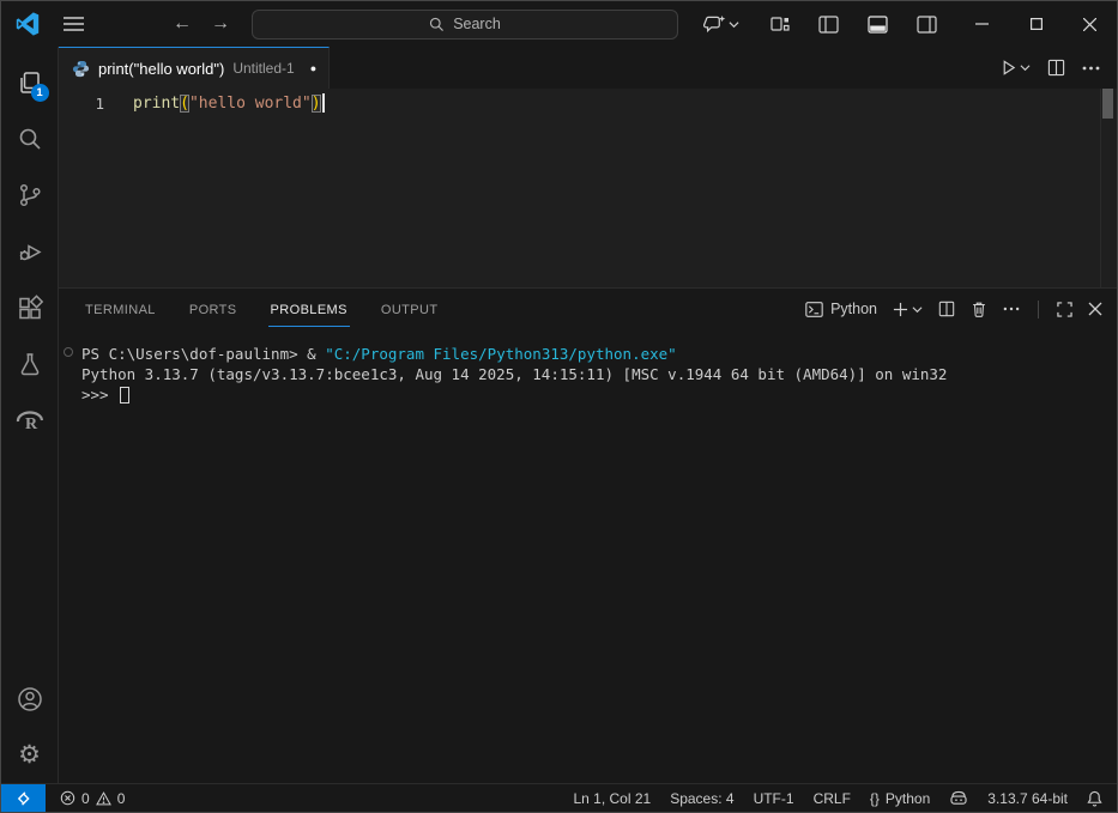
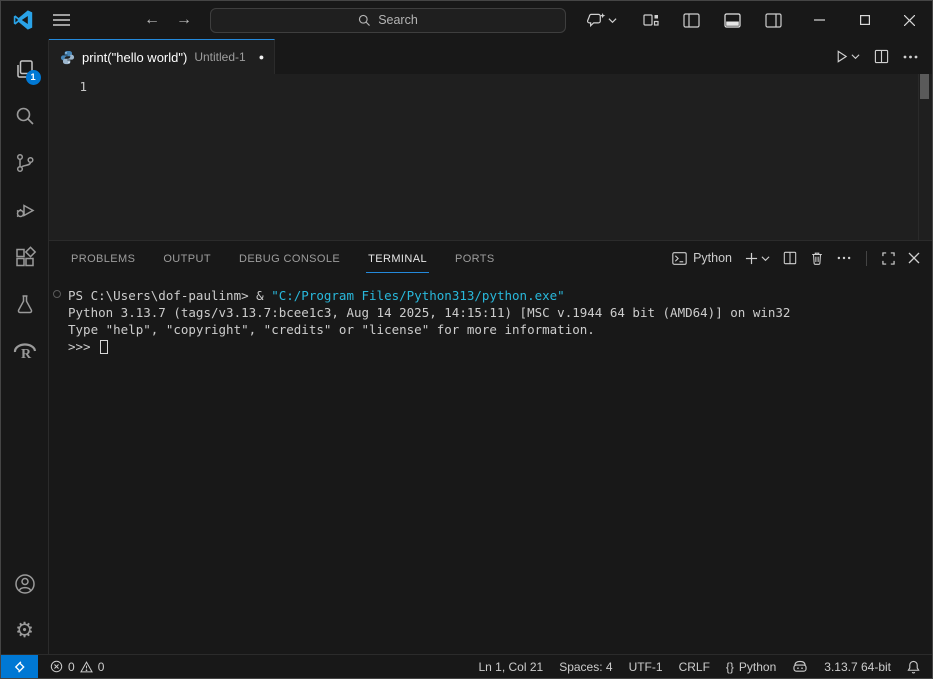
  ←
  →
  Search
  1
  R
  ⚙
  print("hello world")
  Untitled-1
  ●
  1
- print
- (
- "hello world"
- )
- TERMINAL
+ PROBLEMS
- PORTS
+ OUTPUT
+ DEBUG CONSOLE
- PROBLEMS
+ TERMINAL
- OUTPUT
+ PORTS
  Python
  PS C:\Users\dof-paulinm> & "C:/Program Files/Python313/python.exe"
  Python 3.13.7 (tags/v3.13.7:bcee1c3, Aug 14 2025, 14:15:11) [MSC v.1944 64 bit (AMD64)] on win32
+ Type "help", "copyright", "credits" or "license" for more information.
  >>>
  0
  0
  Ln 1, Col 21
  Spaces: 4
  UTF-1
  CRLF
  {}
  Python
  3.13.7 64-bit
